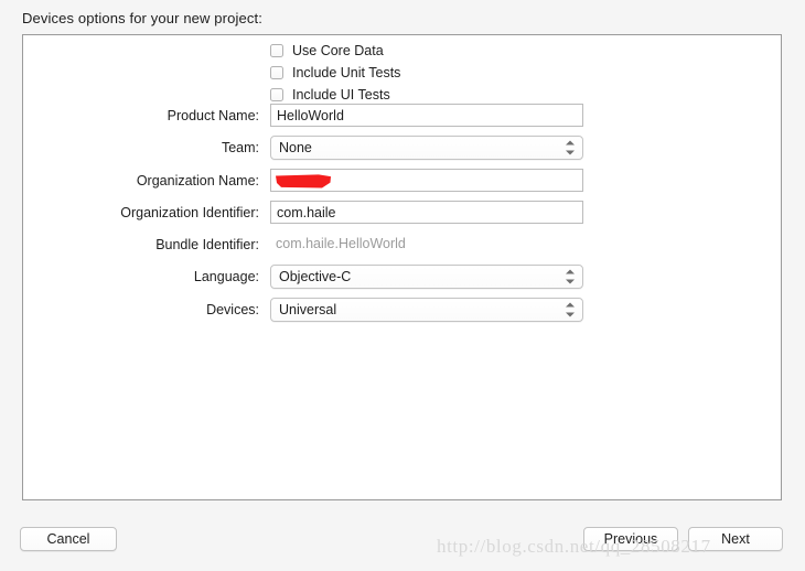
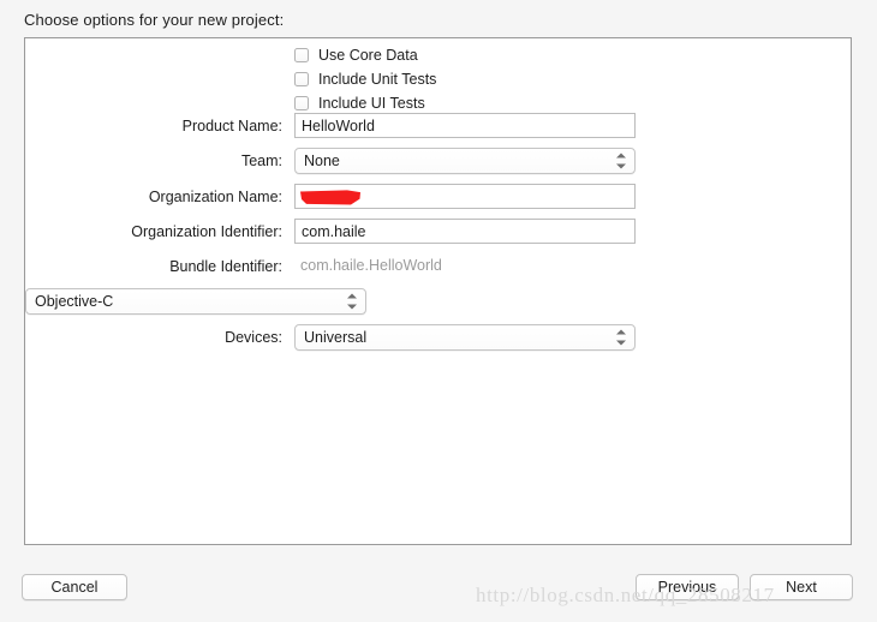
- Devices options for your new project:
+ Choose options for your new project:
  Product Name:
  HelloWorld
  Team:
  None
  Organization Name:
  Organization Identifier:
  com.haile
  Bundle Identifier:
  com.haile.HelloWorld
- Language:
  Objective-C
  Devices:
  Universal
  Use Core Data
  Include Unit Tests
  Include UI Tests
  Cancel
  Previous
  Next
  http://blog.csdn.net/qq_28508217
